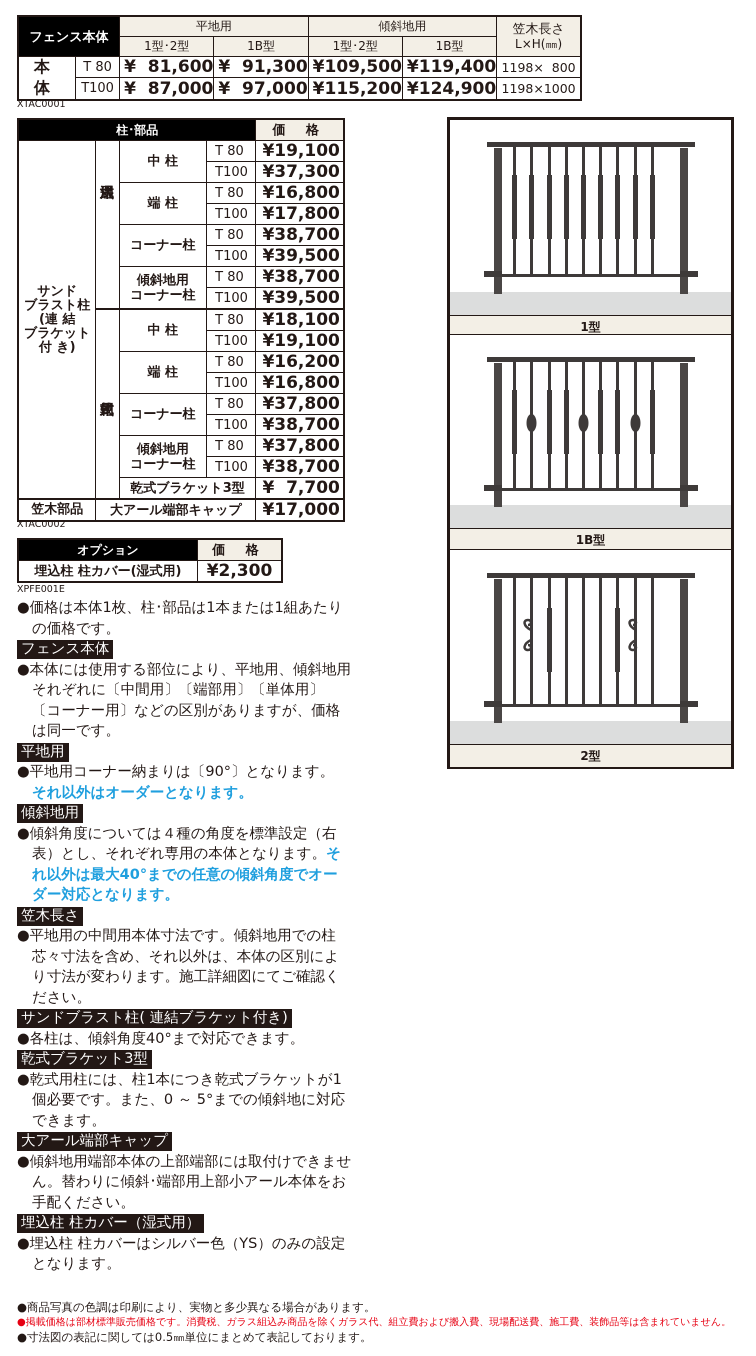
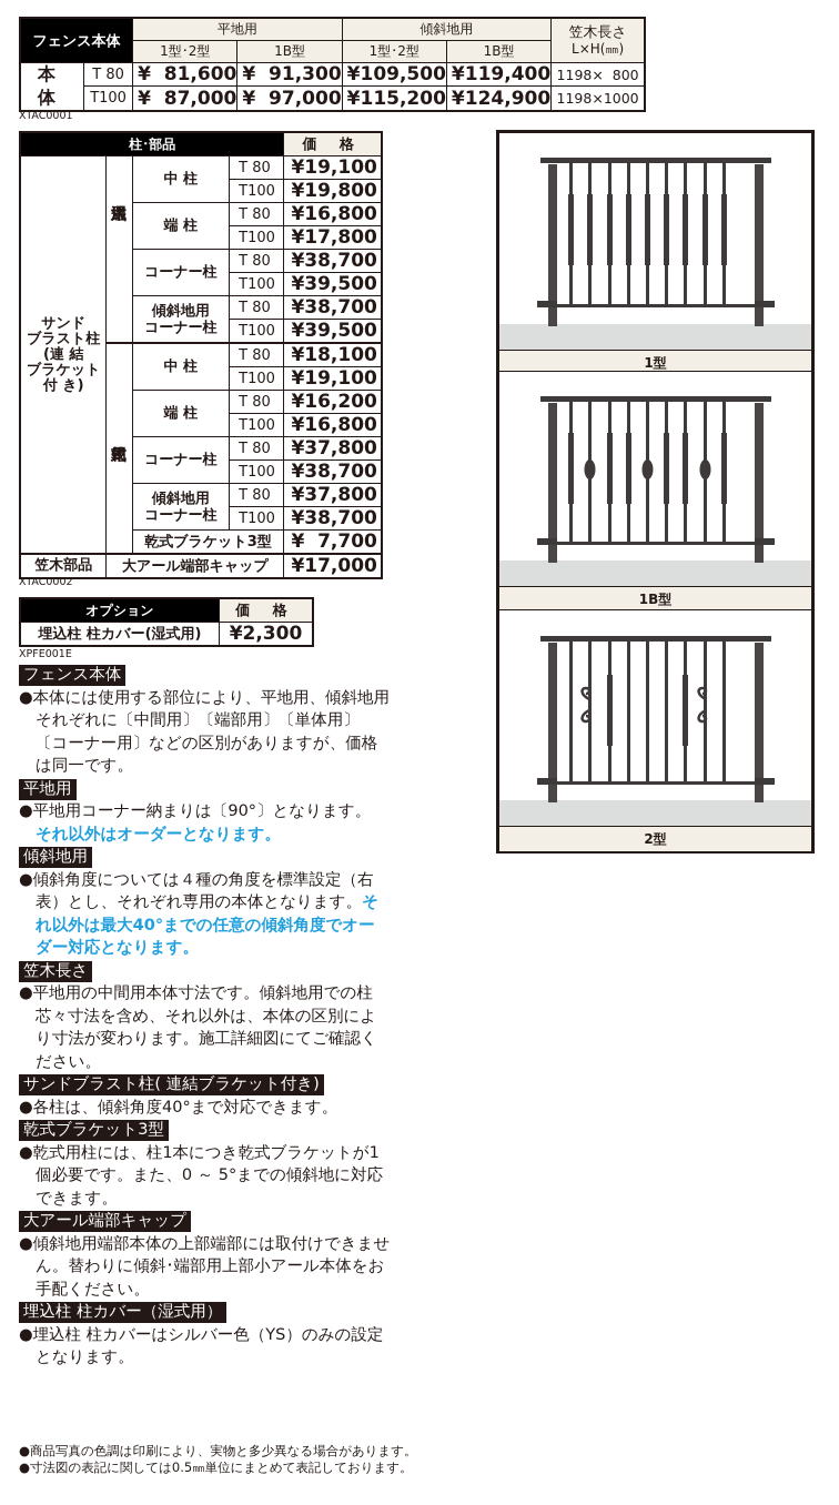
  フェンス本体	平地用	傾斜地用	笠木長さ L×H(㎜)
  1型･2型	1B型	1型･2型	1B型
  本 体	T 80	¥ 81,600	¥ 91,300	¥109,500	¥119,400	1198× 800
  T100	¥ 87,000	¥ 97,000	¥115,200	¥124,900	1198×1000
  XTAC0001
  柱･部品	価 格
  サンド ブラスト柱 (連 結 ブラケット 付 き)		中 柱	T 80	¥19,100
- T100	¥37,300
+ T100	¥19,800
  端 柱	T 80	¥16,800
  T100	¥17,800
  コーナー柱	T 80	¥38,700
  T100	¥39,500
  傾斜地用 コーナー柱	T 80	¥38,700
  T100	¥39,500
  	中 柱	T 80	¥18,100
  T100	¥19,100
  端 柱	T 80	¥16,200
  T100	¥16,800
  コーナー柱	T 80	¥37,800
  T100	¥38,700
  傾斜地用 コーナー柱	T 80	¥37,800
  T100	¥38,700
  乾式ブラケット3型	¥ 7,700
  笠木部品	大アール端部キャップ	¥17,000
  XTAC0002
  オプション	価 格
  埋込柱 柱カバー(湿式用)	¥2,300
  XPFE001E
- ●価格は本体1枚、柱･部品は1本または1組あたりの価格です。
  フェンス本体
  ●本体には使用する部位により、平地用、傾斜地用それぞれに〔中間用〕〔端部用〕〔単体用〕〔コーナー用〕などの区別がありますが、価格は同一です。
  平地用
  ●平地用コーナー納まりは〔90°〕となります。
  それ以外はオーダーとなります。
  傾斜地用
  ●傾斜角度については４種の角度を標準設定（右表）とし、それぞれ専用の本体となります。それ以外は最大40°までの任意の傾斜角度でオーダー対応となります。
  笠木長さ
  ●平地用の中間用本体寸法です。傾斜地用での柱芯々寸法を含め、それ以外は、本体の区別により寸法が変わります。施工詳細図にてご確認ください。
  サンドブラスト柱( 連結ブラケット付き)
  ●各柱は、傾斜角度40°まで対応できます。
  乾式ブラケット3型
  ●乾式用柱には、柱1本につき乾式ブラケットが1個必要です。また、0 ～ 5°までの傾斜地に対応できます。
  大アール端部キャップ
  ●傾斜地用端部本体の上部端部には取付けできません。替わりに傾斜･端部用上部小アール本体をお手配ください。
  埋込柱 柱カバー（湿式用）
  ●埋込柱 柱カバーはシルバー色（YS）のみの設定となります。
  ●商品写真の色調は印刷により、実物と多少異なる場合があります。
- ●掲載価格は部材標準販売価格です。消費税、ガラス組込み商品を除くガラス代、組立費および搬入費、現場配送費、施工費、装飾品等は含まれていません。
  ●寸法図の表記に関しては0.5㎜単位にまとめて表記しております。
  1型
  1B型
  2型
